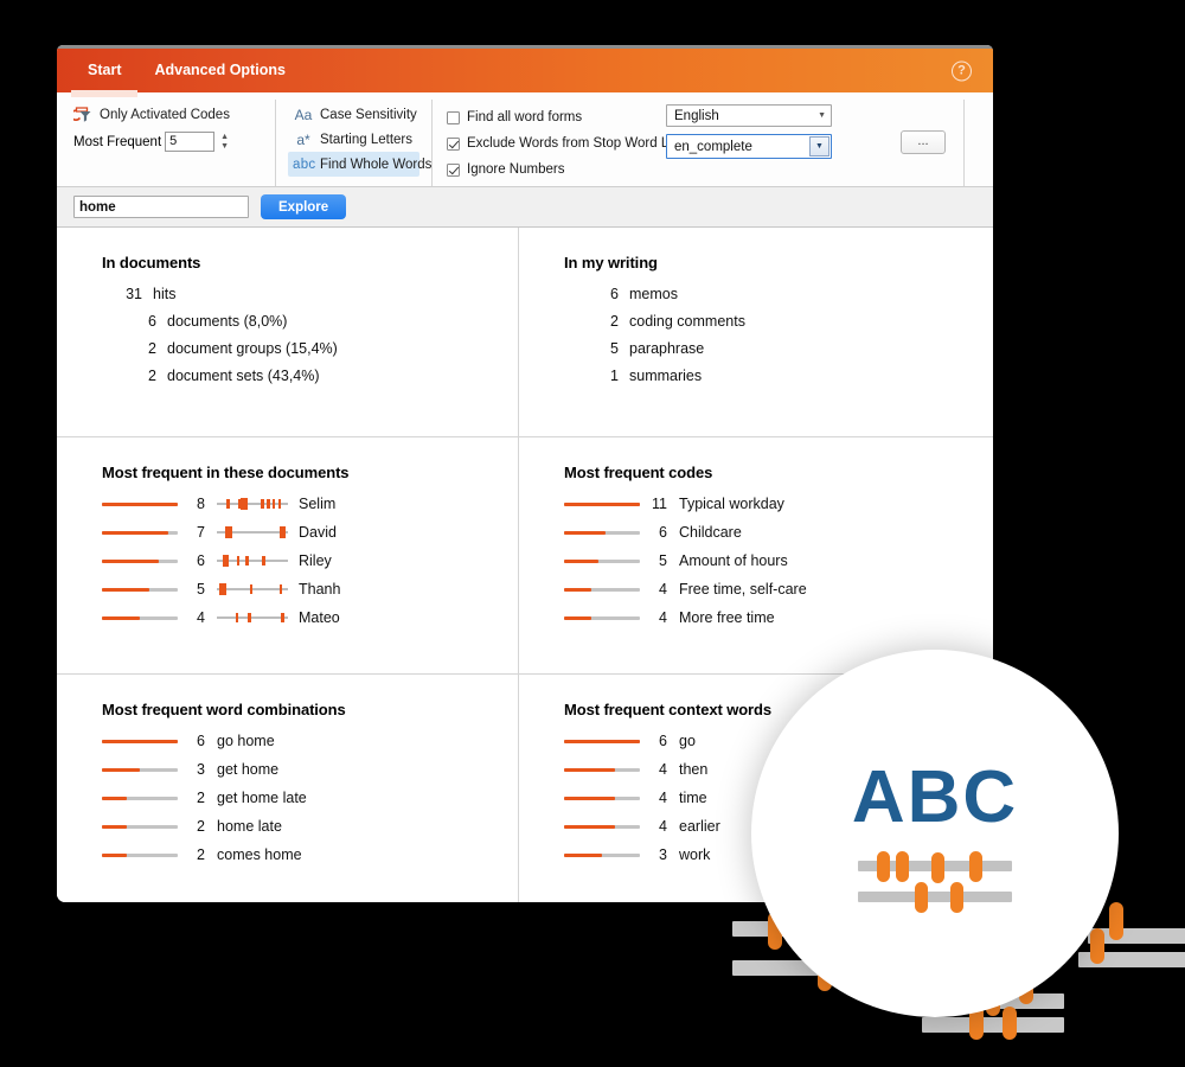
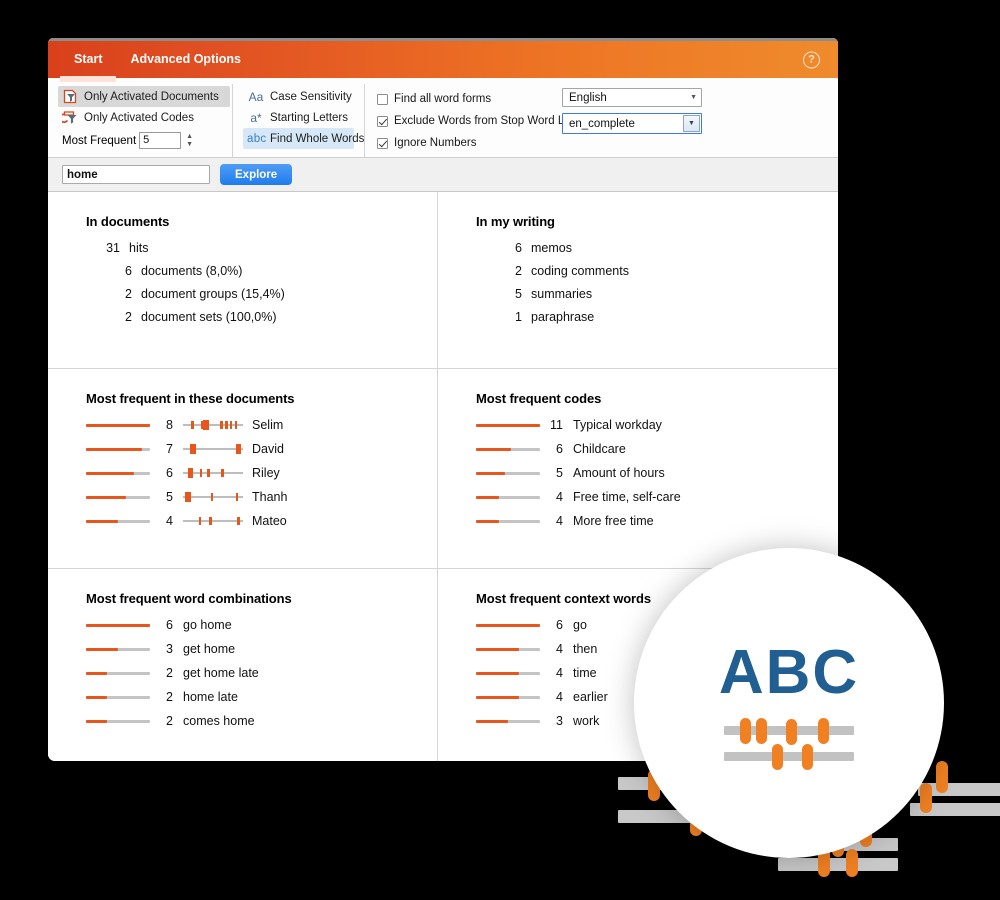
  Start
  Advanced Options
  ?
+ Only Activated Documents
  Only Activated Codes
  Most Frequent
  5
  Aa
  Case Sensitivity
  a*
  Starting Letters
  abc
  Find Whole Words
  Find all word forms
  Exclude Words from Stop Word
  Ignore Numbers
  English
  en_complete
- ...
  home
  Explore
  In documents
  31
  hits
  6
  documents (8,0%)
  2
  document groups (15,4%)
  2
- document sets (43,4%)
+ document sets (100,0%)
  In my writing
  6
  memos
  2
  coding comments
  5
- paraphrase
+ summaries
  1
- summaries
+ paraphrase
  Most frequent in these documents
  8
  Selim
  7
  David
  6
  Riley
  5
  Thanh
  4
  Mateo
  Most frequent codes
  11
  Typical workday
  6
  Childcare
  5
  Amount of hours
  4
  Free time, self-care
  4
  More free time
  Most frequent word combinations
  6
  go home
  3
  get home
  2
  get home late
  2
  home late
  2
  comes home
  Most frequent context words
  6
  go
  4
  then
  4
  time
  4
  earlier
  3
  work
  ABC
